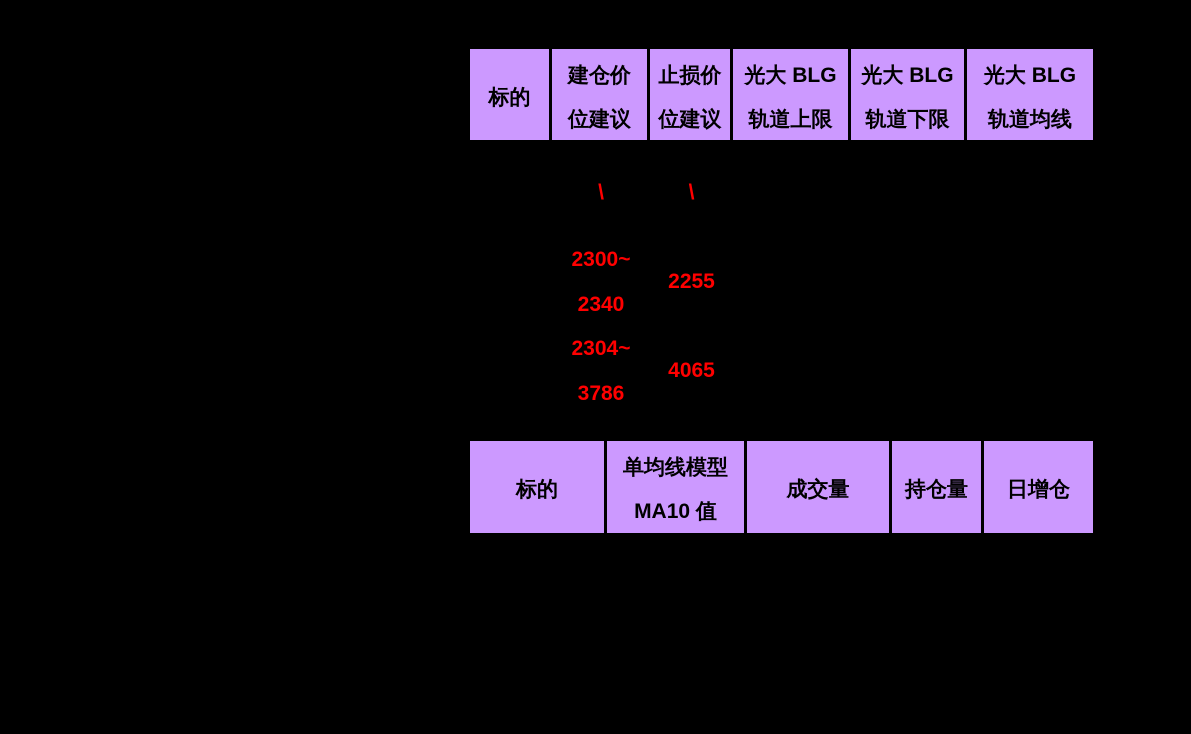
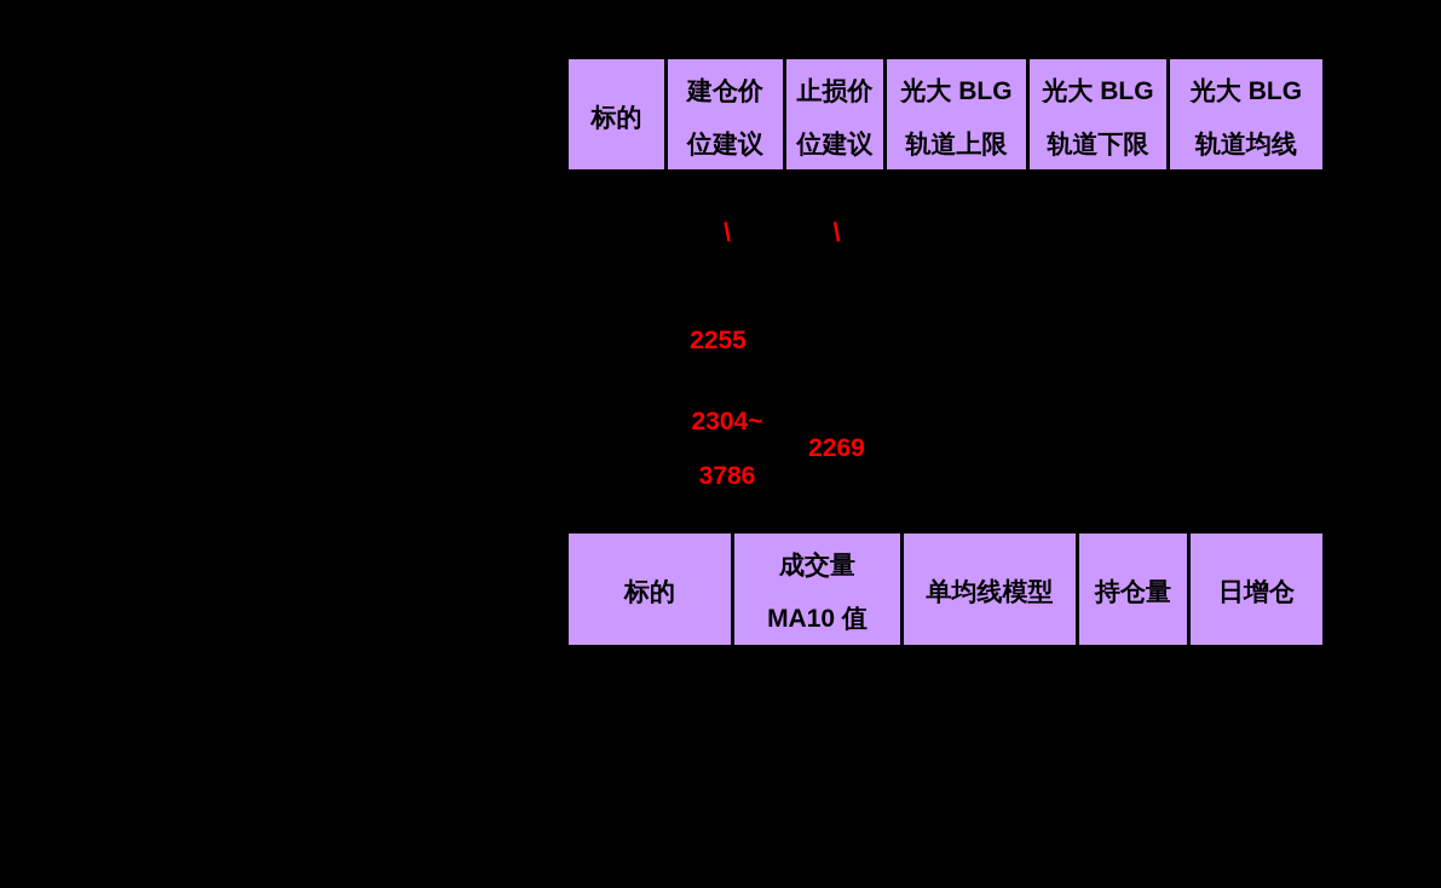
  标的
  建仓价
  位建议
  止损价
  位建议
  光大 BLG
  轨道上限
  光大 BLG
  轨道下限
  光大 BLG
  轨道均线
  \
  \
- 2300~
- 2340
  2255
  2304~
  3786
- 4065
+ 2269
  标的
- 单均线模型
+ 成交量
  MA10 值
- 成交量
+ 单均线模型
  持仓量
  日增仓
